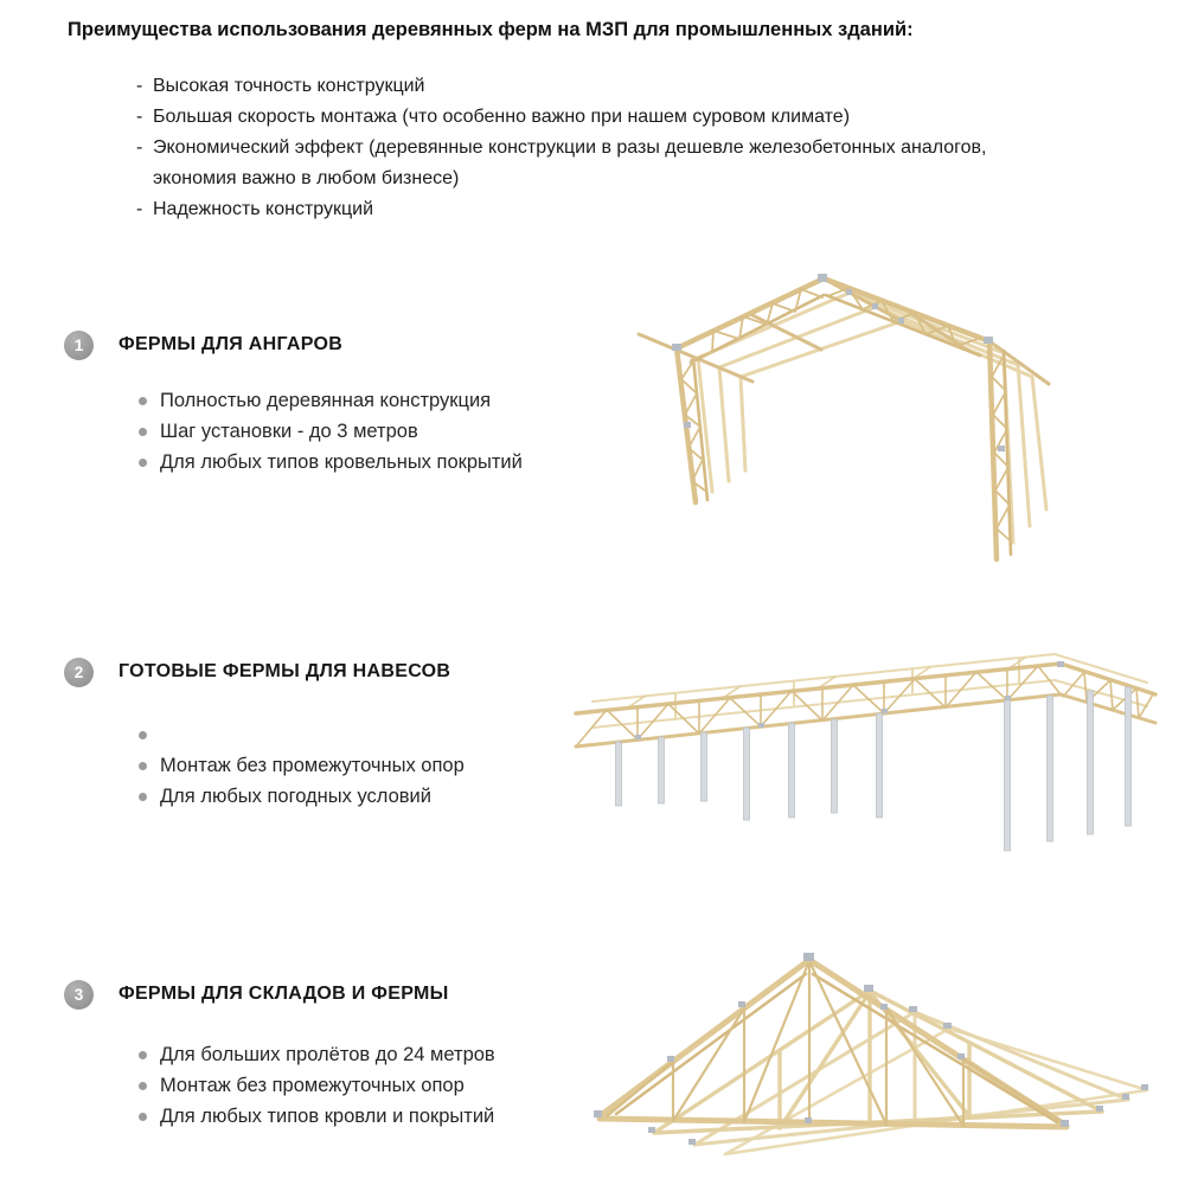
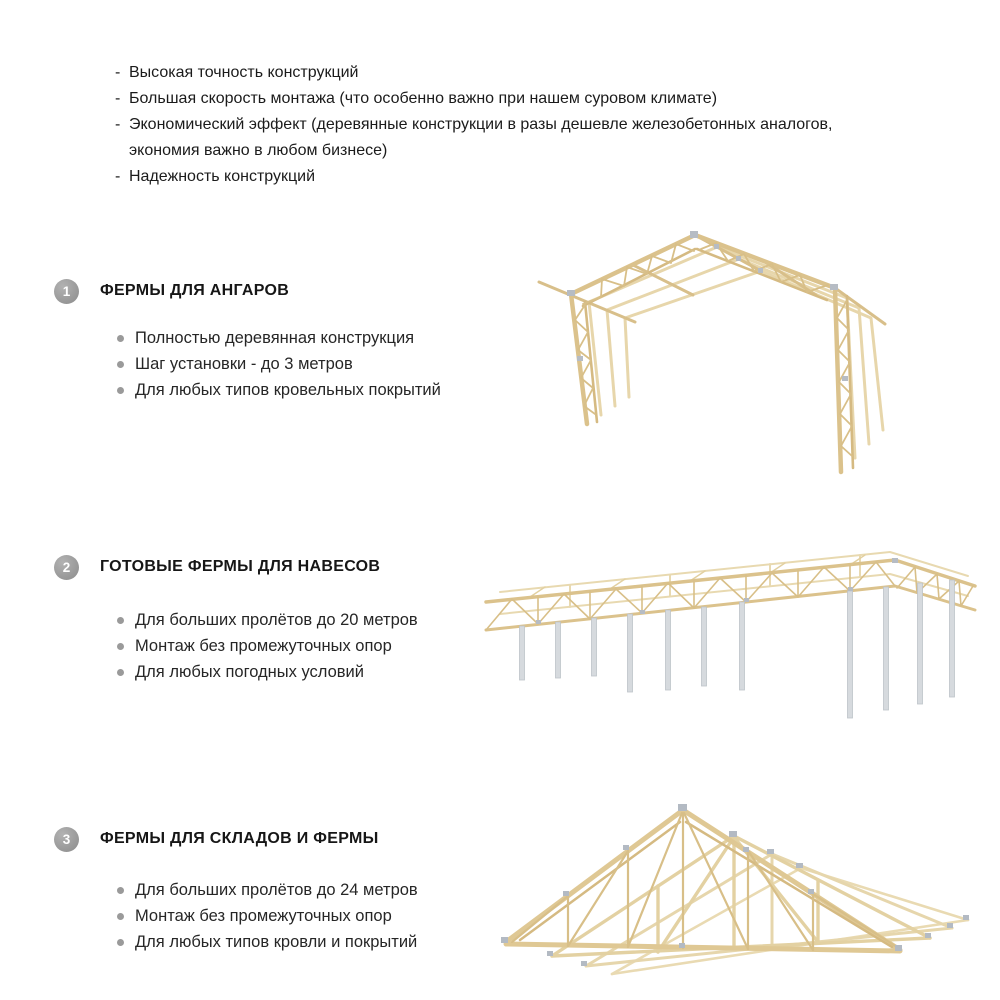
- Преимущества использования деревянных ферм на МЗП для промышленных зданий:
  -
  Высокая точность конструкций
  -
  Большая скорость монтажа (что особенно важно при нашем суровом климате)
  -
  Экономический эффект (деревянные конструкции в разы дешевле железобетонных аналогов,
  экономия важно в любом бизнесе)
  -
  Надежность конструкций
  1
  ФЕРМЫ ДЛЯ АНГАРОВ
  Полностью деревянная конструкция
  Шаг установки - до 3 метров
  Для любых типов кровельных покрытий
  2
  ГОТОВЫЕ ФЕРМЫ ДЛЯ НАВЕСОВ
+ Для больших пролётов до 20 метров
  Монтаж без промежуточных опор
  Для любых погодных условий
  3
  ФЕРМЫ ДЛЯ СКЛАДОВ И ФЕРМЫ
  Для больших пролётов до 24 метров
  Монтаж без промежуточных опор
  Для любых типов кровли и покрытий
